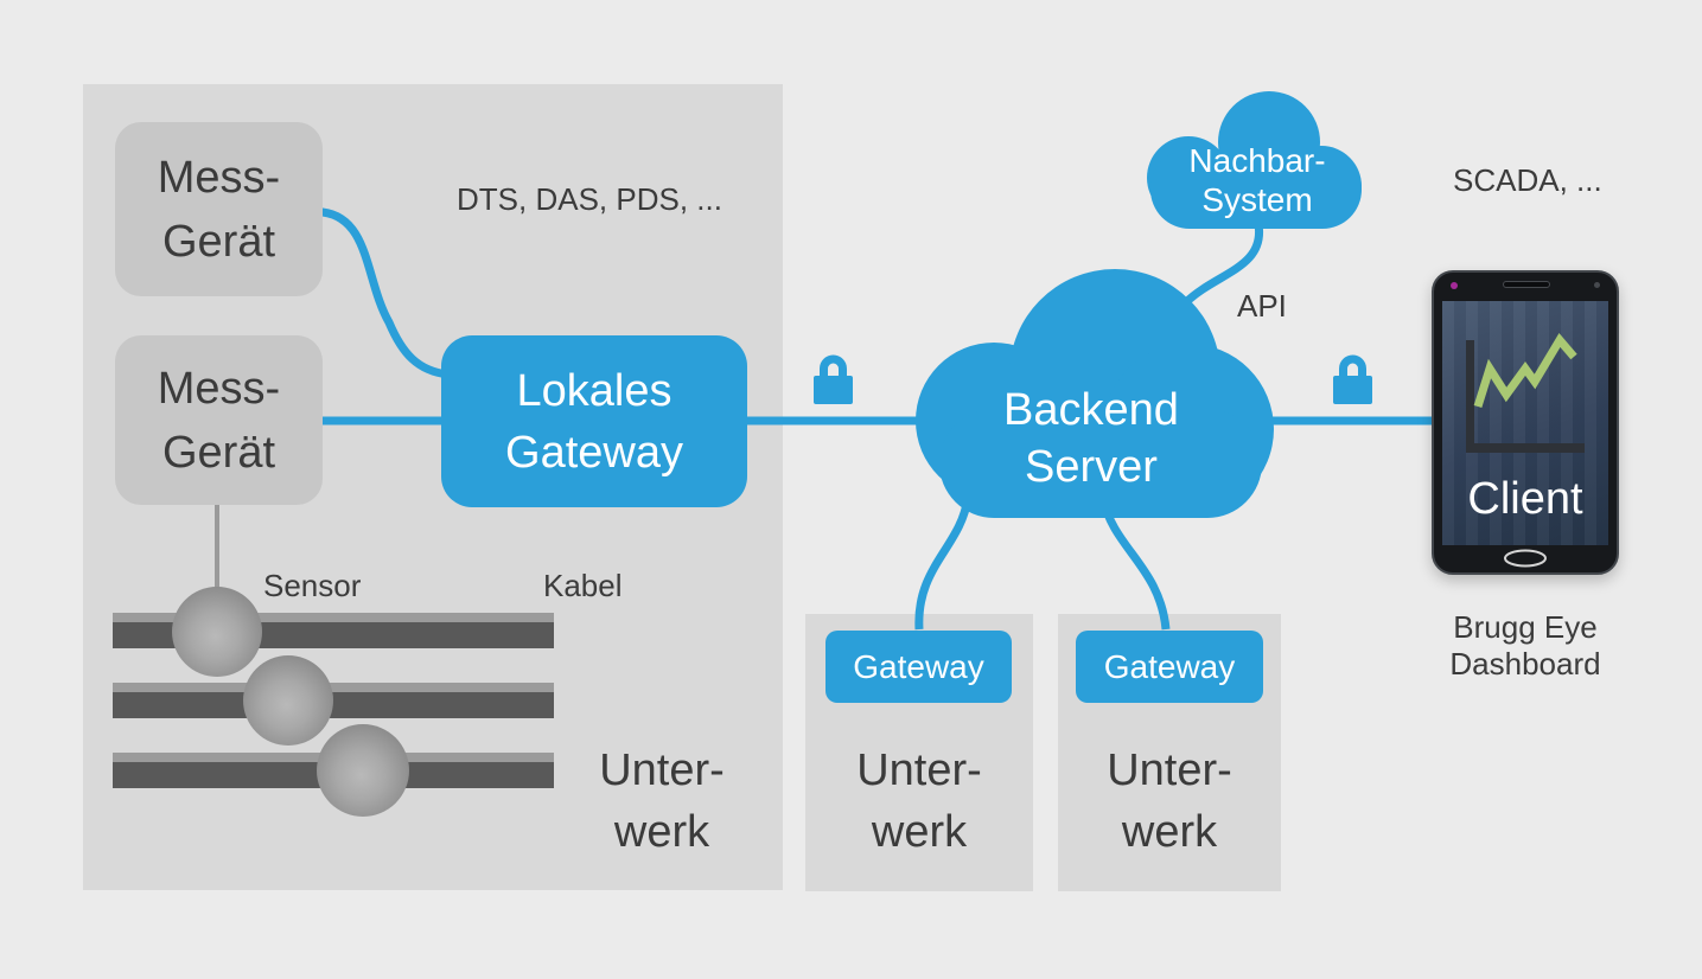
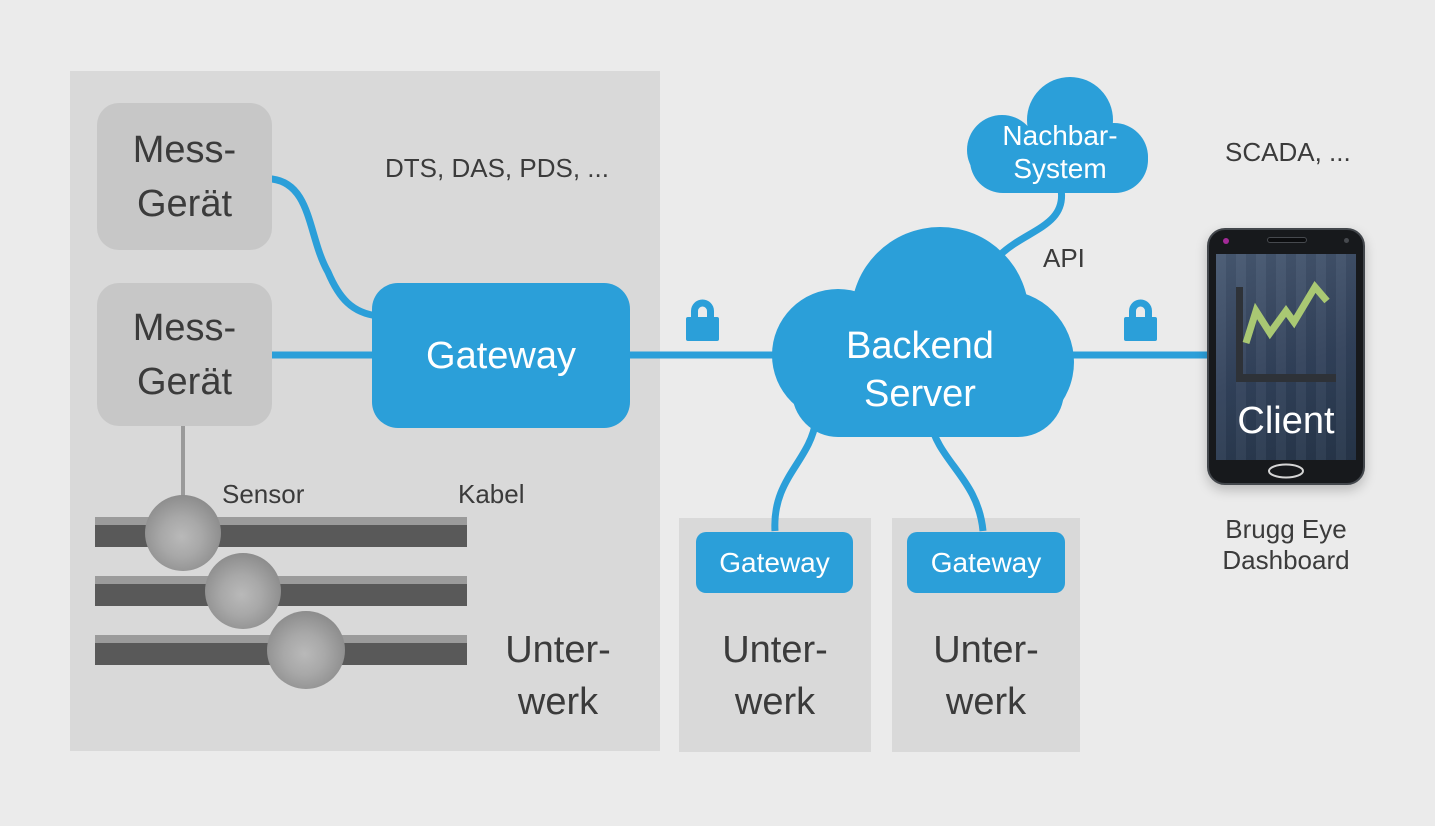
  Mess-
  Gerät
  Mess-
  Gerät
  DTS, DAS, PDS, ...
- Lokales
  Gateway
  Sensor
  Kabel
  Unter-
  werk
  Backend
  Server
  Nachbar-
  System
  API
  Gateway
  Gateway
  Unter-
  werk
  Unter-
  werk
  SCADA, ...
  Client
  Brugg Eye
  Dashboard
